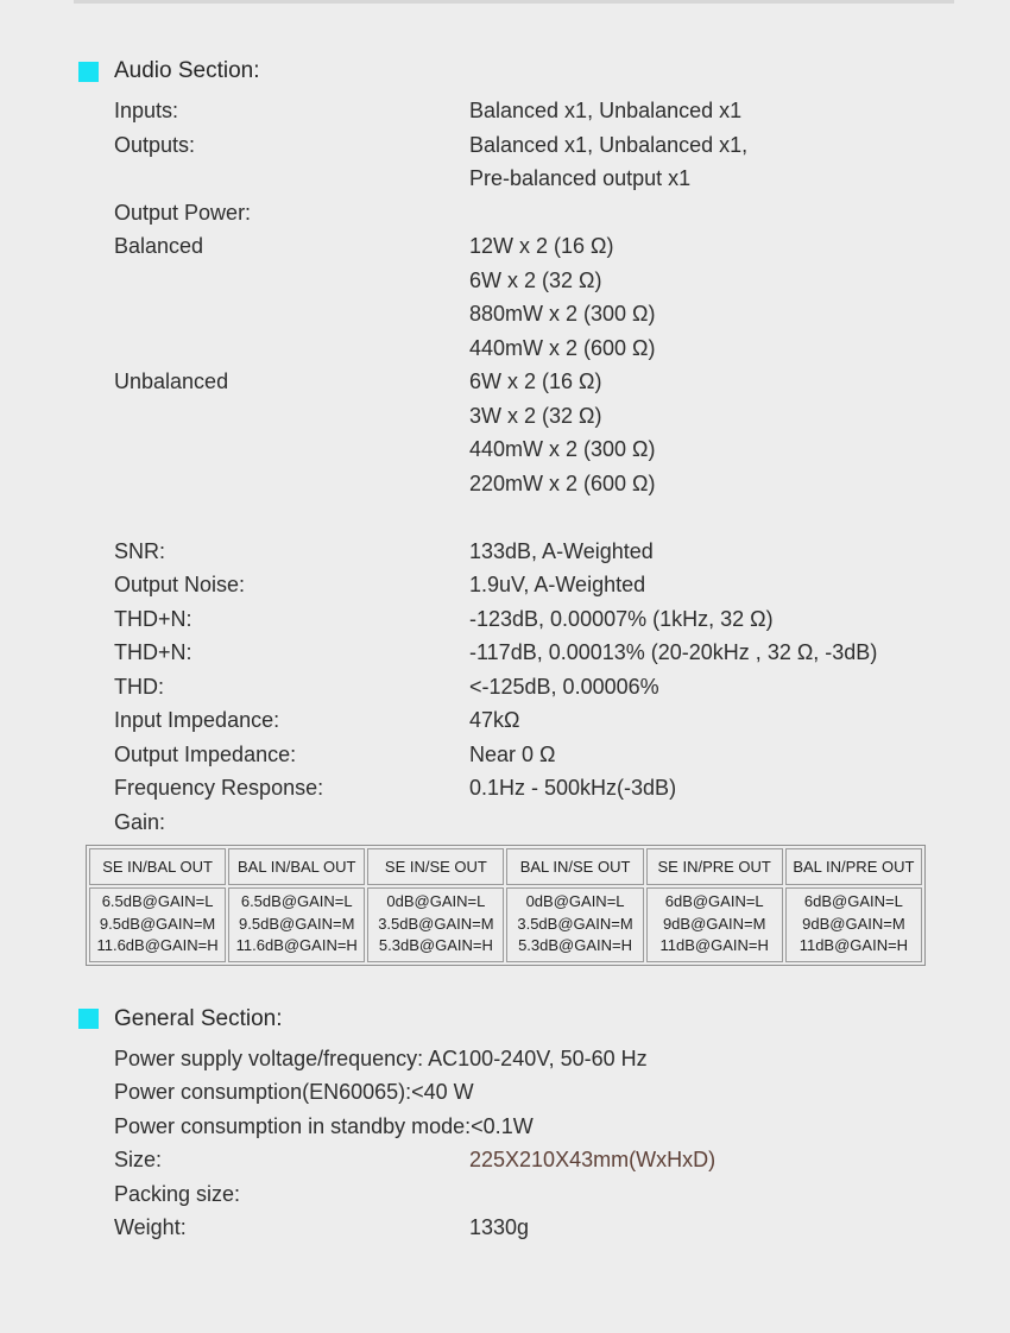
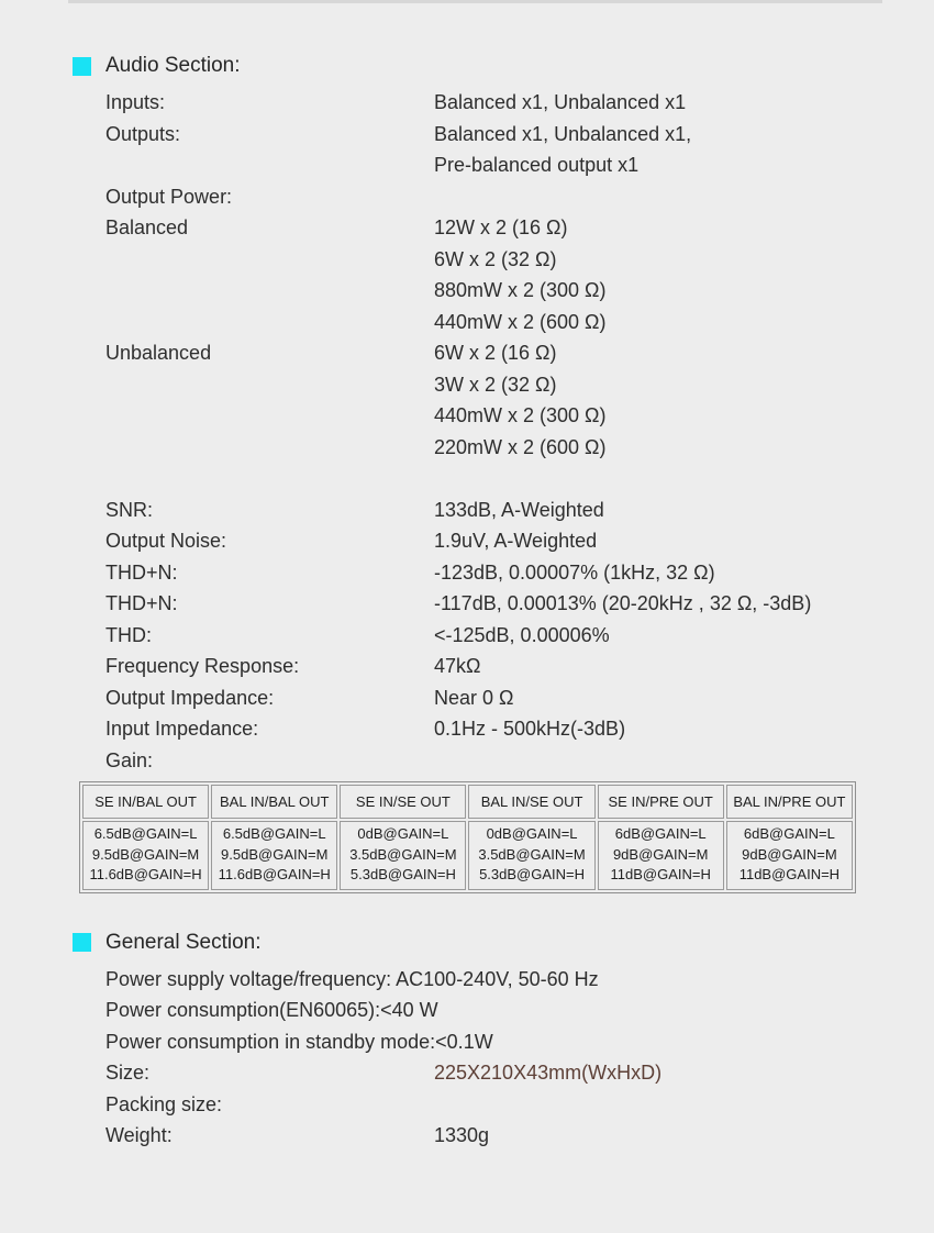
  Audio Section:
  Inputs:
  Balanced x1, Unbalanced x1
  Outputs:
  Balanced x1, Unbalanced x1,
  Pre-balanced output x1
  Output Power:
  Balanced
  12W x 2 (16 Ω)
  6W x 2 (32 Ω)
  880mW x 2 (300 Ω)
  440mW x 2 (600 Ω)
  Unbalanced
  6W x 2 (16 Ω)
  3W x 2 (32 Ω)
  440mW x 2 (300 Ω)
  220mW x 2 (600 Ω)
  SNR:
  133dB, A-Weighted
  Output Noise:
  1.9uV, A-Weighted
  THD+N:
  -123dB, 0.00007% (1kHz, 32 Ω)
  THD+N:
  -117dB, 0.00013% (20-20kHz , 32 Ω, -3dB)
  THD:
  <-125dB, 0.00006%
- Input Impedance:
+ Frequency Response:
  47kΩ
  Output Impedance:
  Near 0 Ω
- Frequency Response:
+ Input Impedance:
  0.1Hz - 500kHz(-3dB)
  Gain:
  SE IN/BAL OUT	BAL IN/BAL OUT	SE IN/SE OUT	BAL IN/SE OUT	SE IN/PRE OUT	BAL IN/PRE OUT
  6.5dB@GAIN=L 9.5dB@GAIN=M 11.6dB@GAIN=H	6.5dB@GAIN=L 9.5dB@GAIN=M 11.6dB@GAIN=H	0dB@GAIN=L 3.5dB@GAIN=M 5.3dB@GAIN=H	0dB@GAIN=L 3.5dB@GAIN=M 5.3dB@GAIN=H	6dB@GAIN=L 9dB@GAIN=M 11dB@GAIN=H	6dB@GAIN=L 9dB@GAIN=M 11dB@GAIN=H
  General Section:
  Power supply voltage/frequency: AC100-240V, 50-60 Hz
  Power consumption(EN60065):<40 W
  Power consumption in standby mode:<0.1W
  Size:
  225X210X43mm(WxHxD)
  Packing size:
  Weight:
  1330g
